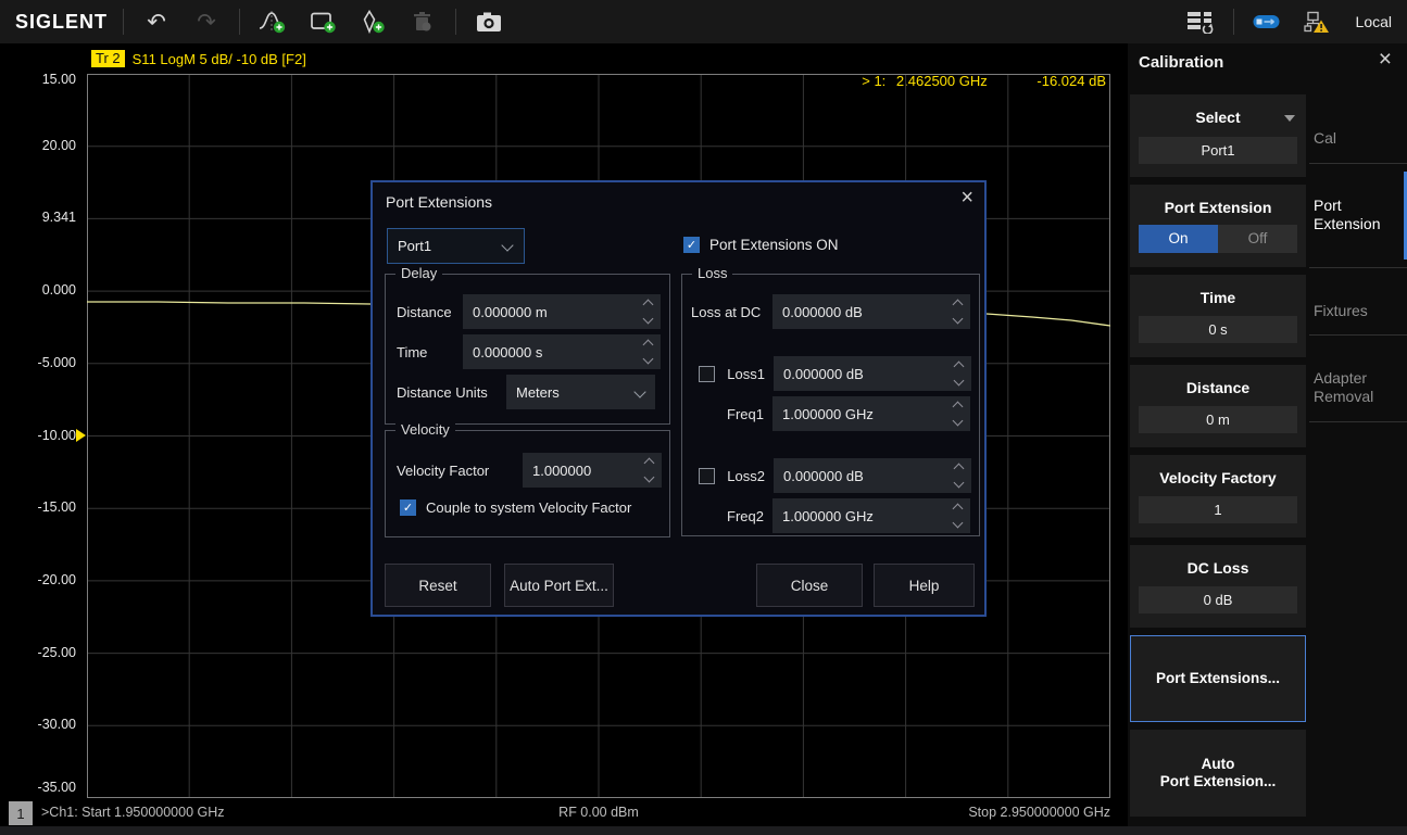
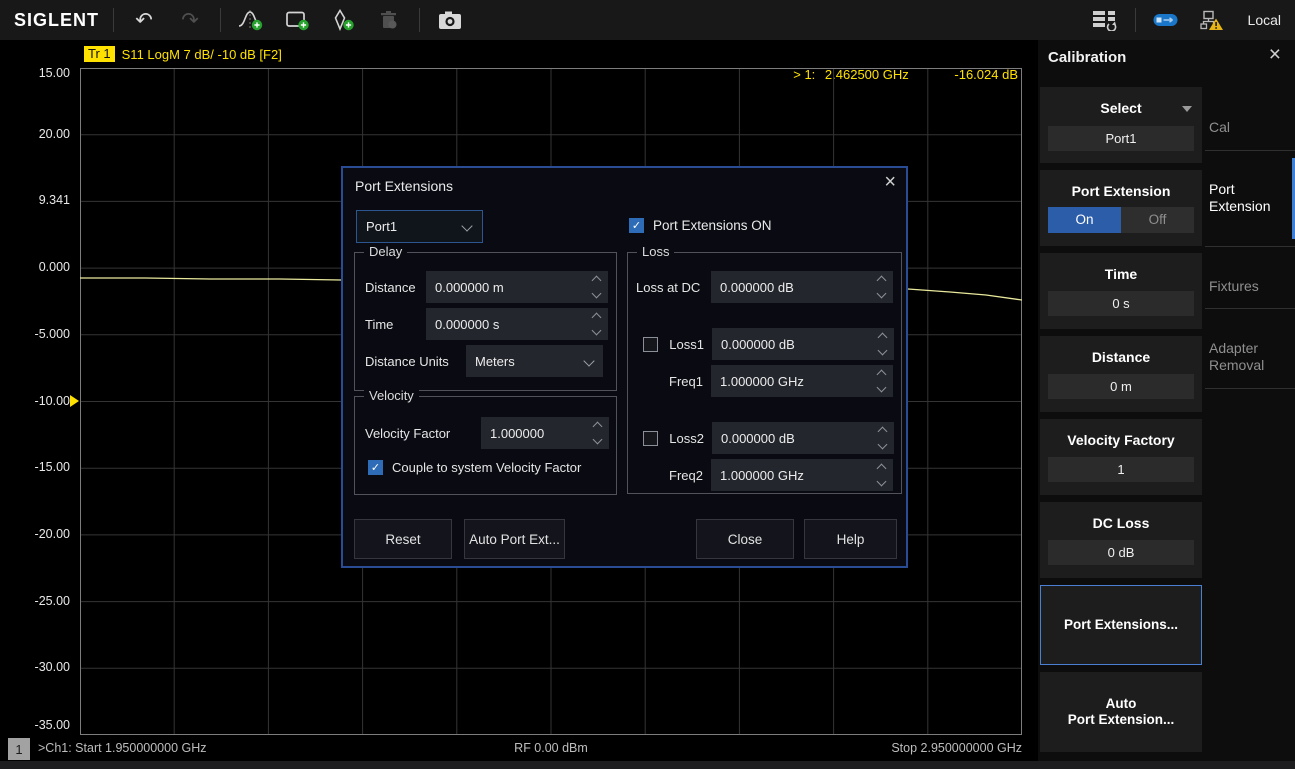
  SIGLENT
  ↶
  ↷
  Local
- Tr 2
+ Tr 1
- S11 LogM 5 dB/ -10 dB [F2]
+ S11 LogM 7 dB/ -10 dB [F2]
  > 1: 2462500 GHz -16.024 dB
  15.00
  20.00
  9.341
  0.000
  -5.000
  -10.00
  -15.00
  -20.00
  -25.00
  -30.00
  -35.00
  1
  >Ch1: Start 1.950000000 GHz
  RF 0.00 dBm
  Stop 2.950000000 GHz
  Calibration
  ×
  Select
  Port1
  Port Extension
  On
  Off
  Time
  0 s
  Distance
  0 m
  Velocity Factory
  1
  DC Loss
  0 dB
  Port Extensions...
  Auto
  Port Extension...
  Cal
  Port
  Extension
  Fixtures
  Adapter
  Removal
  Port Extensions
  ×
  Port1
  ✓
  Port Extensions ON
  Delay
  Distance
  0.000000 m
  Time
  0.000000 s
  Distance Units
  Meters
  Velocity
  Velocity Factor
  1.000000
  ✓
  Couple to system Velocity Factor
  Loss
  Loss at DC
  0.000000 dB
  Loss1
  0.000000 dB
  Freq1
  1.000000 GHz
  Loss2
  0.000000 dB
  Freq2
  1.000000 GHz
  Reset
  Auto Port Ext...
  Close
  Help
